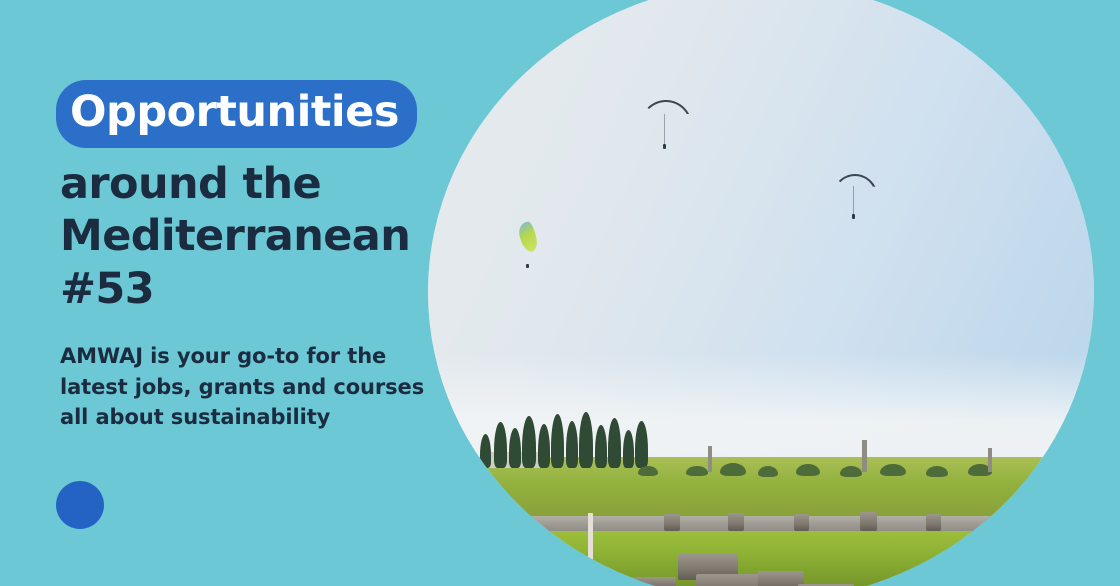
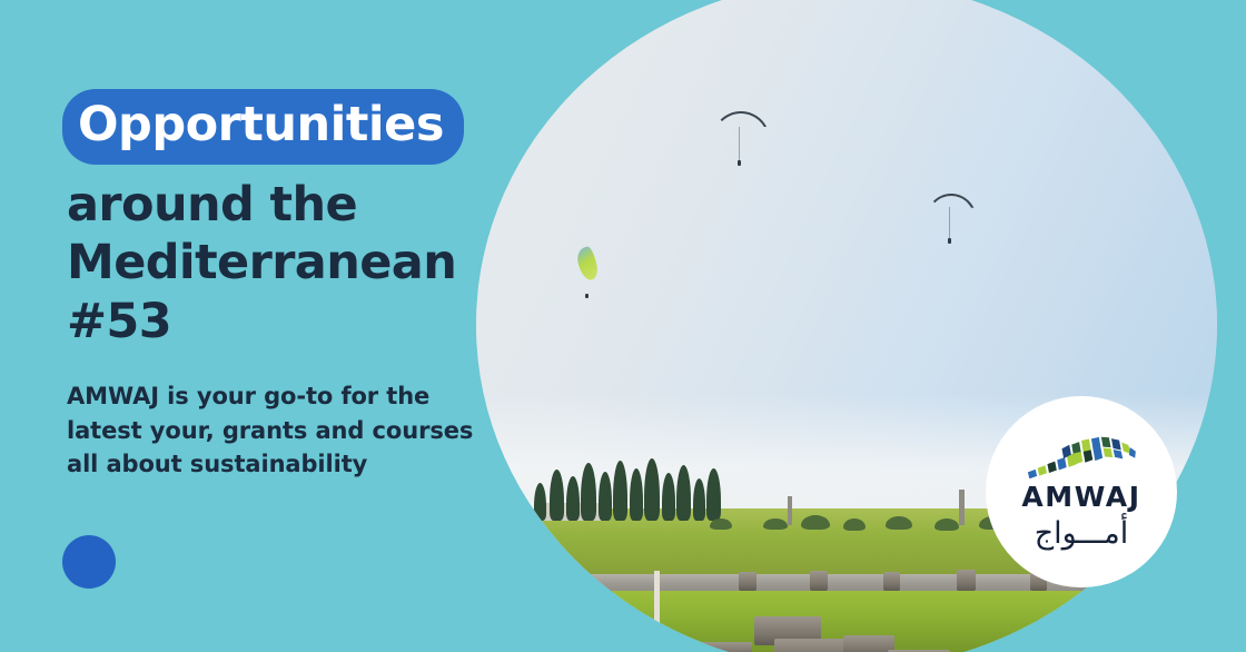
  Opportunities
  around the
  Mediterranean
  #53
- AMWAJ is your go-to for the latest jobs, grants and courses all about sustainability
+ AMWAJ is your go-to for the latest your, grants and courses all about sustainability
+ AMWAJ
+ أمـــواج
